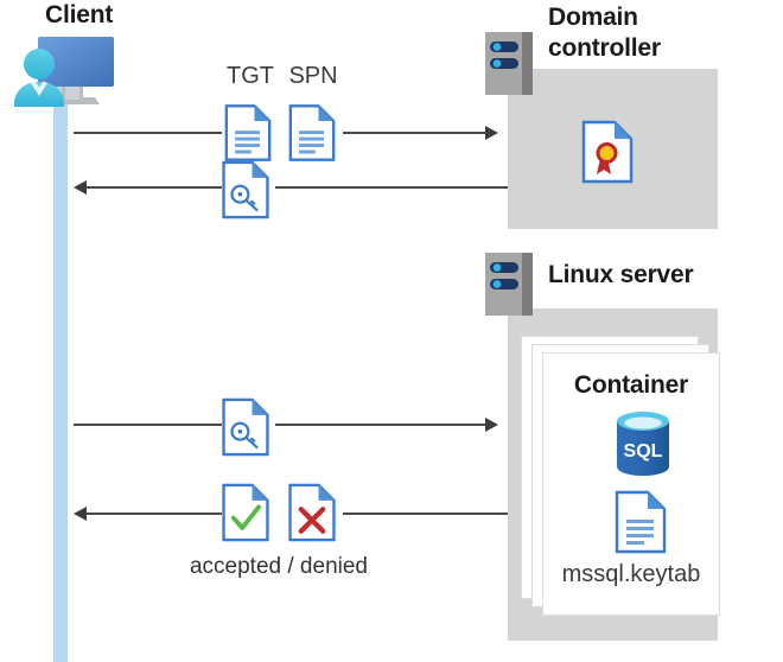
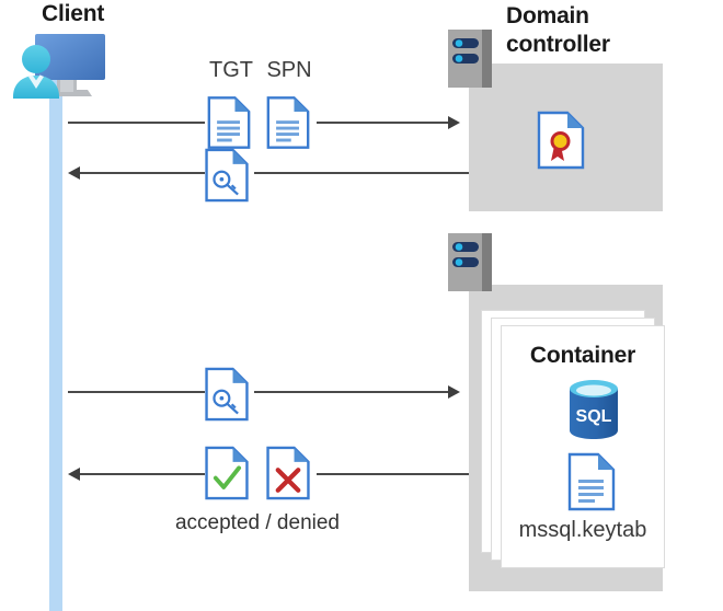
  Client
  Domain
  controller
- Linux server
  Container
  SQL
  mssql.keytab
  TGT
  SPN
  accepted / denied
